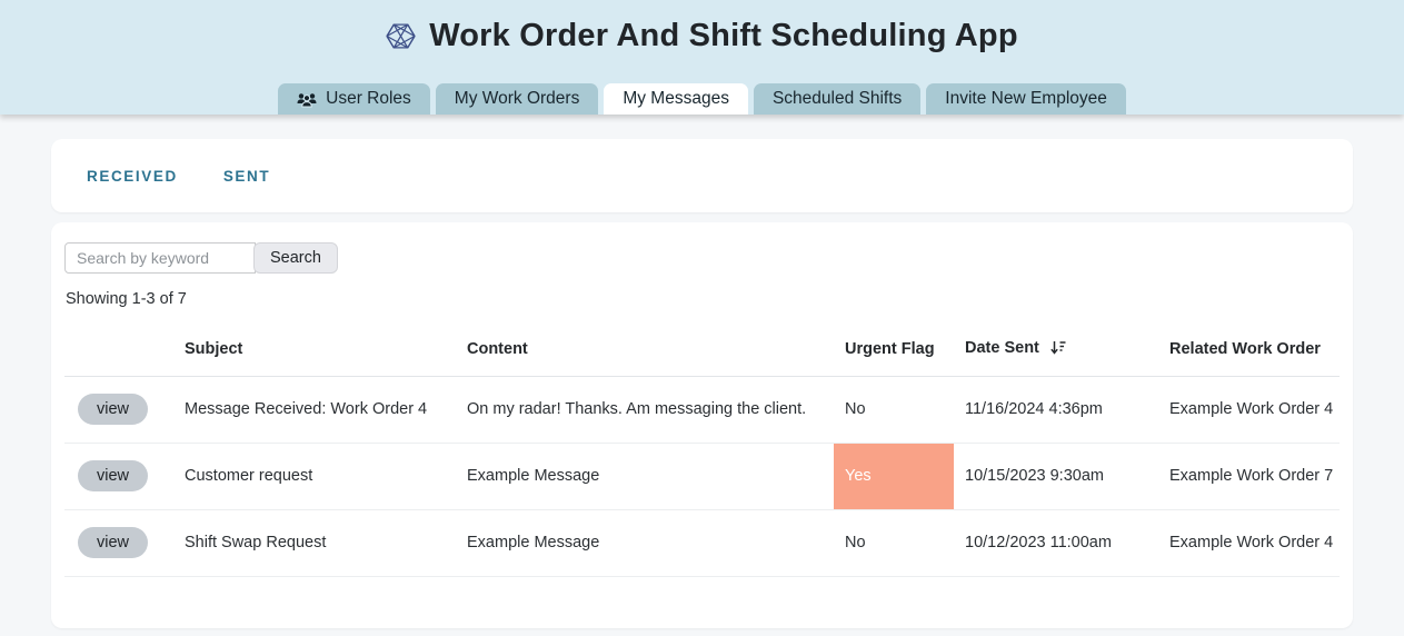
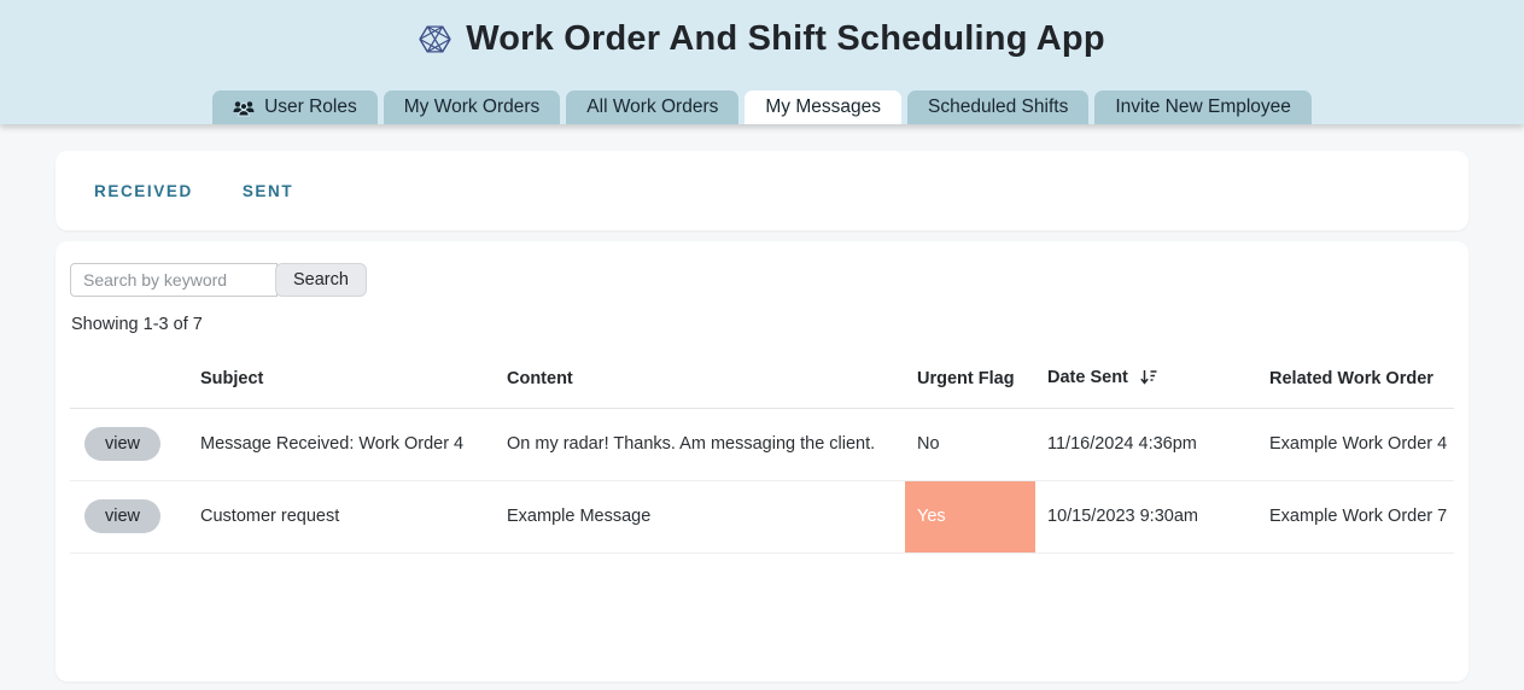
  Work Order And Shift Scheduling App
  User Roles
  My Work Orders
+ All Work Orders
  My Messages
  Scheduled Shifts
  Invite New Employee
  RECEIVED
  SENT
  Search by keyword
  Search
  Showing 1-3 of 7
  	Subject	Content	Urgent Flag	Date Sent	Related Work Order
  view	Message Received: Work Order 4	On my radar! Thanks. Am messaging the client.	No	11/16/2024 4:36pm	Example Work Order 4
  view	Customer request	Example Message	Yes	10/15/2023 9:30am	Example Work Order 7
- view	Shift Swap Request	Example Message	No	10/12/2023 11:00am	Example Work Order 4
